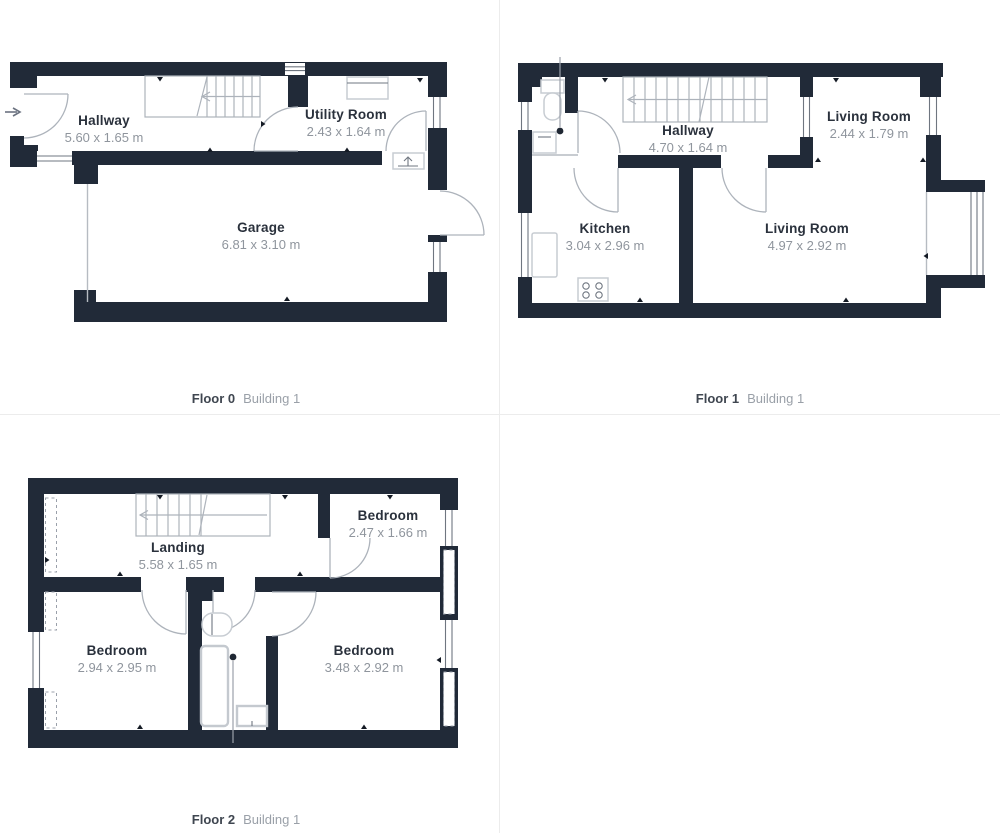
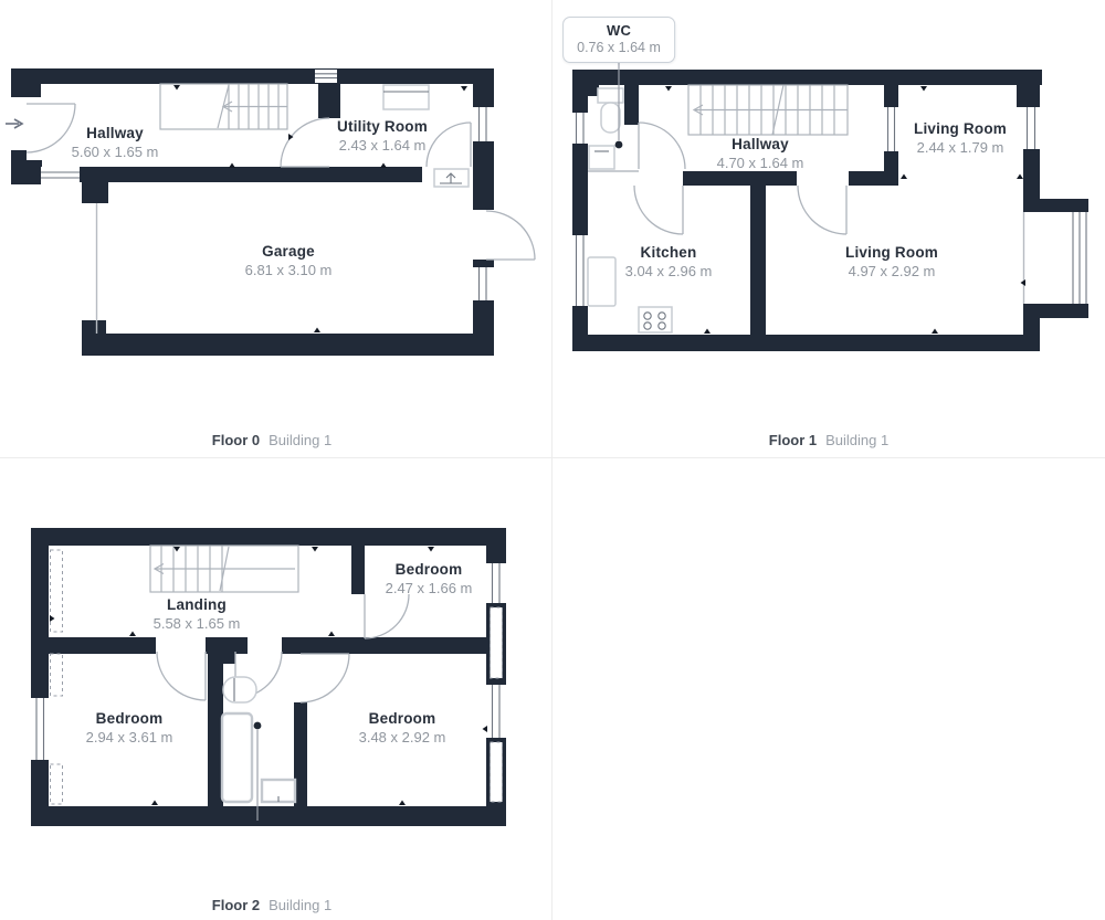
  Hallway
  5.60 x 1.65 m
  Utility Room
  2.43 x 1.64 m
  Garage
  6.81 x 3.10 m
  Floor 0 Building 1
+ WC
+ 0.76 x 1.64 m
  Hallway
  4.70 x 1.64 m
  Living Room
  2.44 x 1.79 m
  Kitchen
  3.04 x 2.96 m
  Living Room
  4.97 x 2.92 m
  Floor 1 Building 1
  Landing
  5.58 x 1.65 m
  Bedroom
  2.47 x 1.66 m
  Bedroom
- 2.94 x 2.95 m
+ 2.94 x 3.61 m
  Bedroom
  3.48 x 2.92 m
  Floor 2 Building 1
